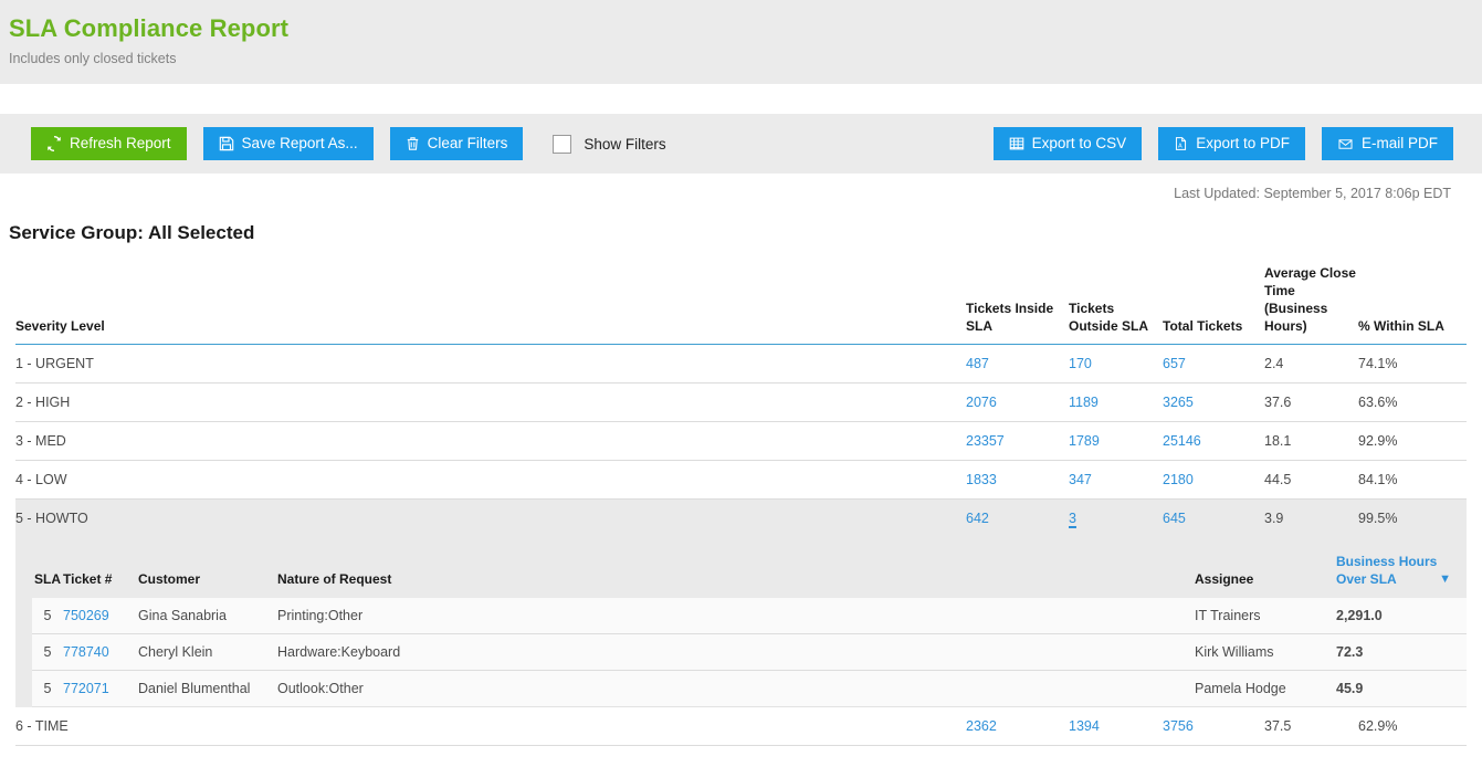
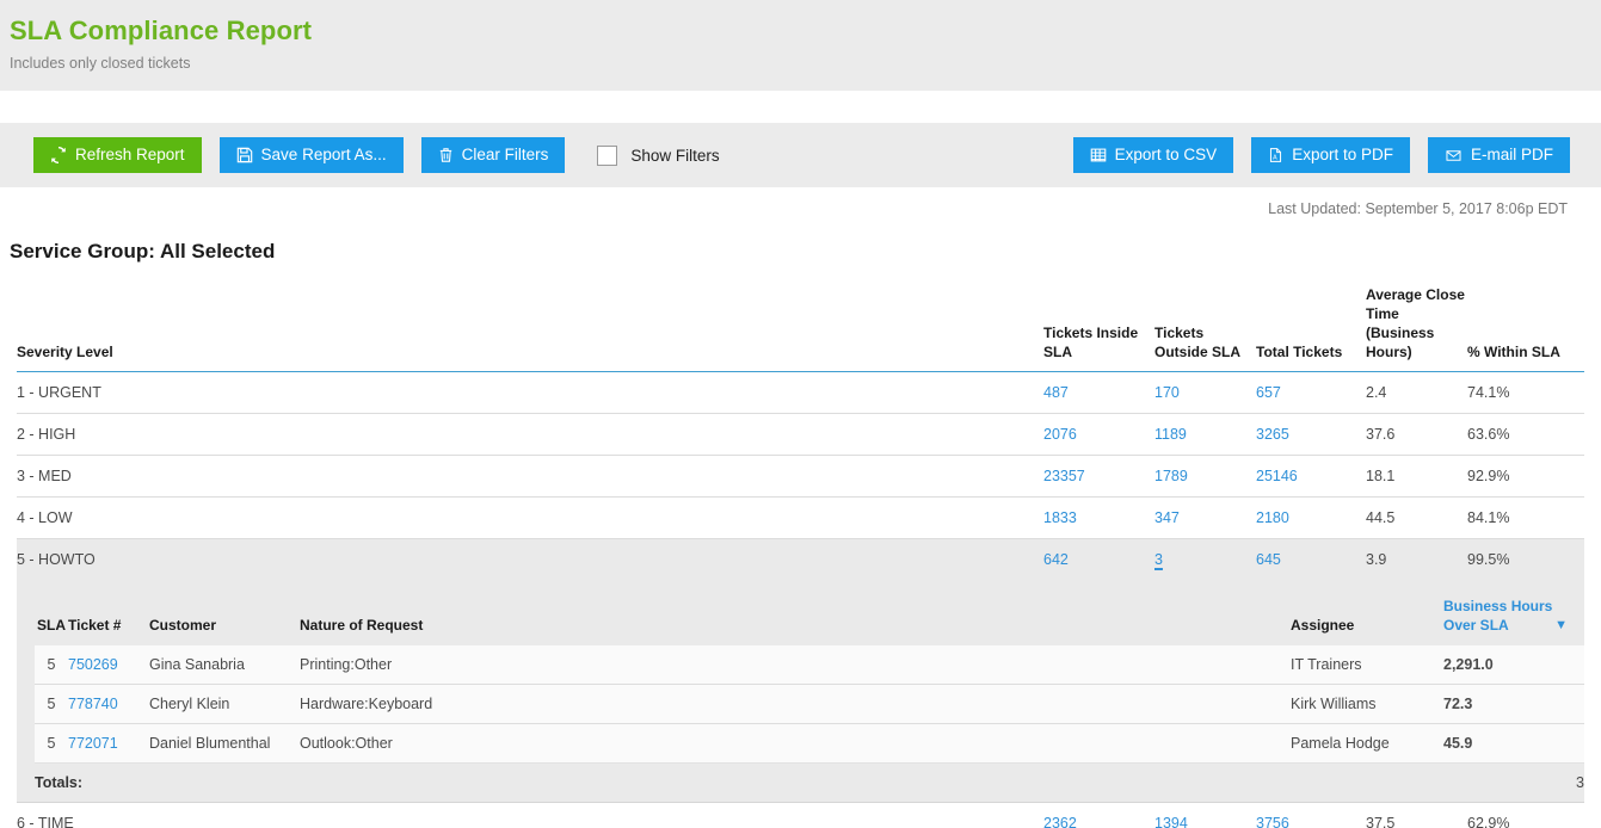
  SLA Compliance Report
  Includes only closed tickets
  Refresh Report
  Save Report As...
  Clear Filters
  Show Filters
  Export to CSV
  Export to PDF
  E-mail PDF
  Last Updated: September 5, 2017 8:06p EDT
  Service Group: All Selected
  Severity Level	Tickets Inside SLA	Tickets Outside SLA	Total Tickets	Average Close Time (Business Hours)	% Within SLA
  1 - URGENT	487	170	657	2.4	74.1%
  2 - HIGH	2076	1189	3265	37.6	63.6%
  3 - MED	23357	1789	25146	18.1	92.9%
  4 - LOW	1833	347	2180	44.5	84.1%
  5 - HOWTO	642	3	645	3.9	99.5%
  SLA	Ticket #	Customer	Nature of Request	Assignee	Business Hours Over SLA ▼
  5	750269	Gina Sanabria	Printing:Other	IT Trainers	2,291.0
  5	778740	Cheryl Klein	Hardware:Keyboard	Kirk Williams	72.3
  5	772071	Daniel Blumenthal	Outlook:Other	Pamela Hodge	45.9
+ Totals: 3
  6 - TIME	2362	1394	3756	37.5	62.9%
